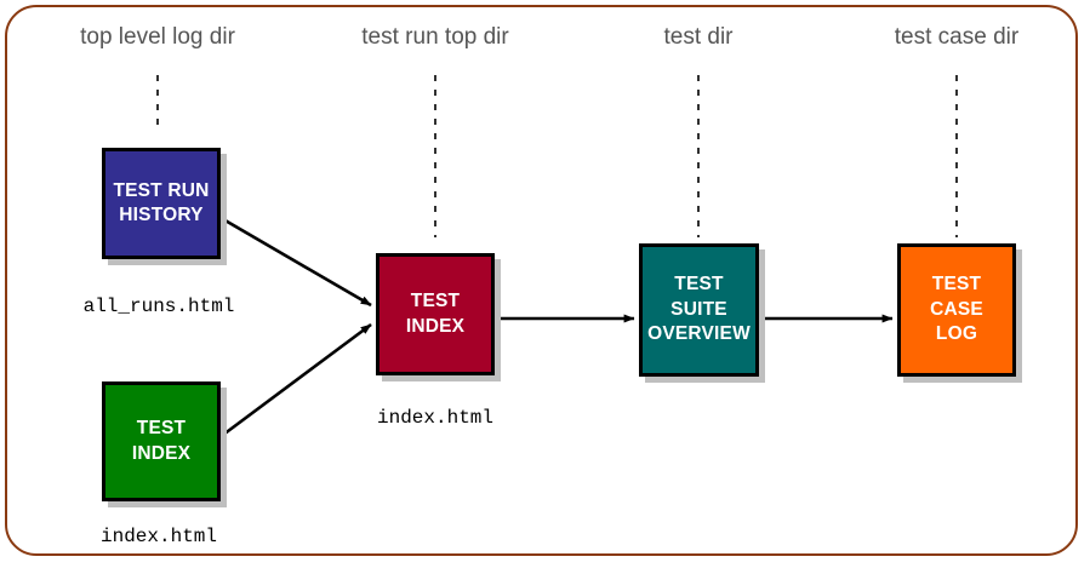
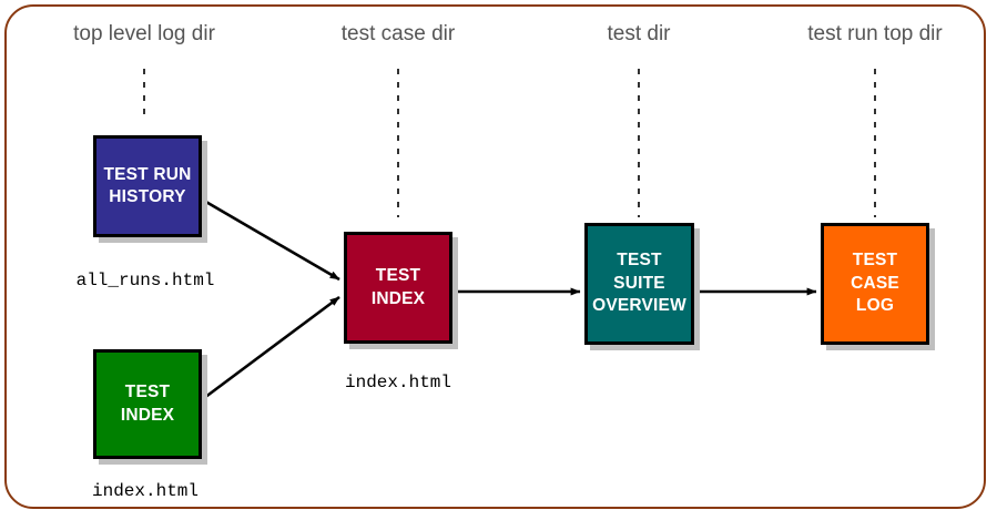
  top level log dir
- test run top dir
+ test case dir
  test dir
- test case dir
+ test run top dir
  TEST RUN
  HISTORY
  TEST
  INDEX
  TEST
  INDEX
  TEST
  SUITE
  OVERVIEW
  TEST
  CASE
  LOG
  all_runs.html
  index.html
  index.html
